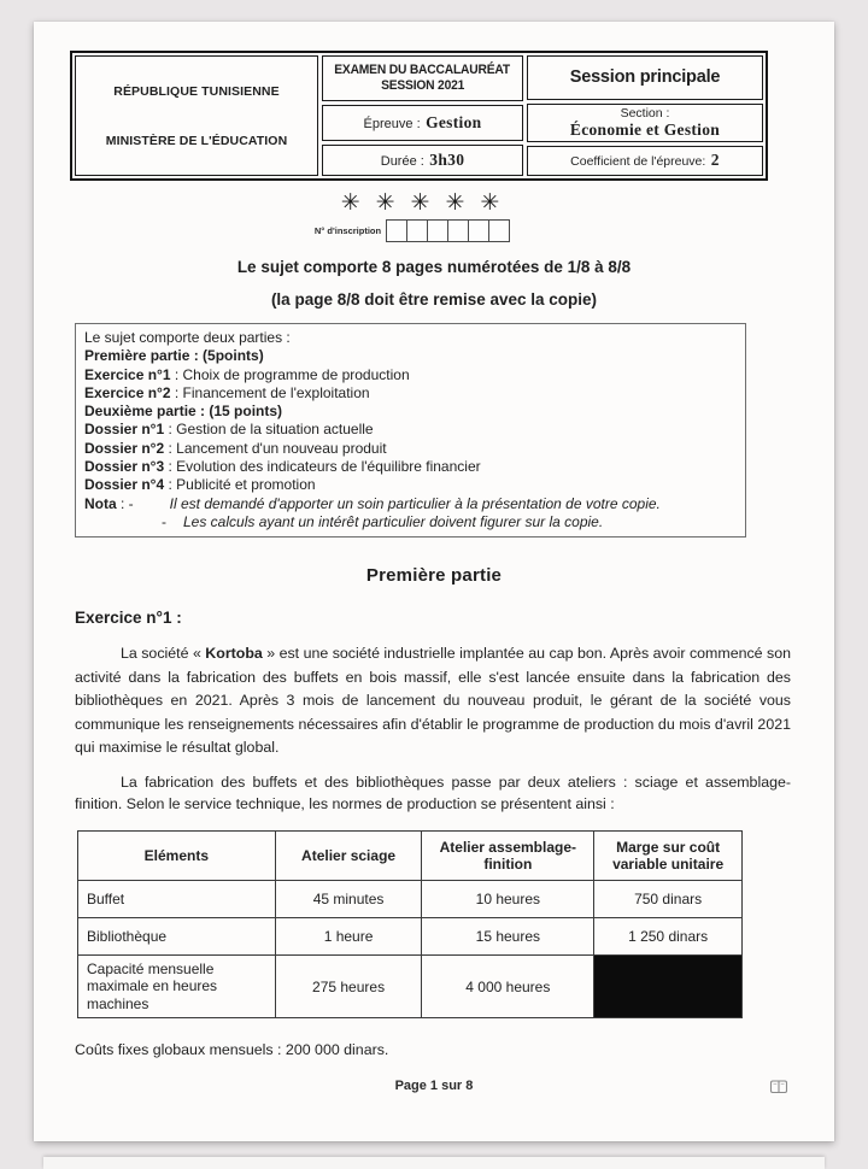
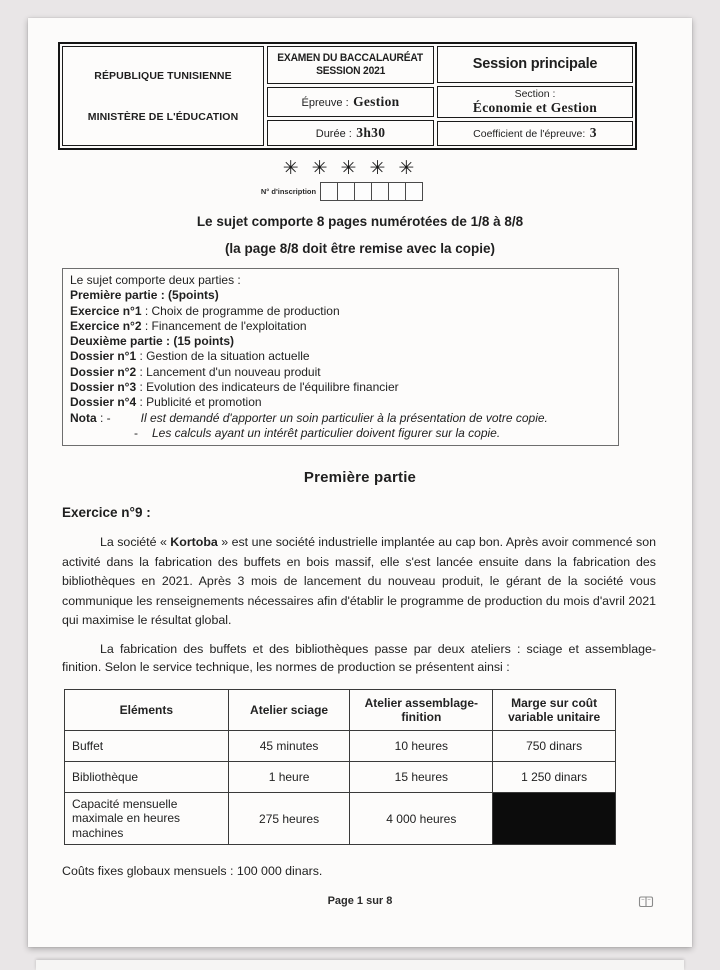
  RÉPUBLIQUE TUNISIENNE
  MINISTÈRE DE L'ÉDUCATION
  EXAMEN DU BACCALAURÉAT
  SESSION 2021
  Épreuve : Gestion
  Durée : 3h30
  Session principale
  Section :
  Économie et Gestion
- Coefficient de l'épreuve: 2
+ Coefficient de l'épreuve: 3
  ✳✳✳✳✳
  N° d'inscription
  Le sujet comporte 8 pages numérotées de 1/8 à 8/8
  (la page 8/8 doit être remise avec la copie)
  Le sujet comporte deux parties :
  Première partie : (5points)
  Exercice n°1 : Choix de programme de production
  Exercice n°2 : Financement de l'exploitation
  Deuxième partie : (15 points)
  Dossier n°1 : Gestion de la situation actuelle
  Dossier n°2 : Lancement d'un nouveau produit
  Dossier n°3 : Evolution des indicateurs de l'équilibre financier
  Dossier n°4 : Publicité et promotion
  Nota : - Il est demandé d'apporter un soin particulier à la présentation de votre copie.
  - Les calculs ayant un intérêt particulier doivent figurer sur la copie.
  Première partie
- Exercice n°1 :
+ Exercice n°9 :
  La société « Kortoba » est une société industrielle implantée au cap bon. Après avoir commencé son activité dans la fabrication des buffets en bois massif, elle s'est lancée ensuite dans la fabrication des bibliothèques en 2021. Après 3 mois de lancement du nouveau produit, le gérant de la société vous communique les renseignements nécessaires afin d'établir le programme de production du mois d'avril 2021 qui maximise le résultat global.
  La fabrication des buffets et des bibliothèques passe par deux ateliers : sciage et assemblage-finition. Selon le service technique, les normes de production se présentent ainsi :
  Eléments	Atelier sciage	Atelier assemblage-finition	Marge sur coût variable unitaire
  Buffet	45 minutes	10 heures	750 dinars
  Bibliothèque	1 heure	15 heures	1 250 dinars
  Capacité mensuelle maximale en heures machines	275 heures	4 000 heures
- Coûts fixes globaux mensuels : 200 000 dinars.
+ Coûts fixes globaux mensuels : 100 000 dinars.
  Page 1 sur 8
